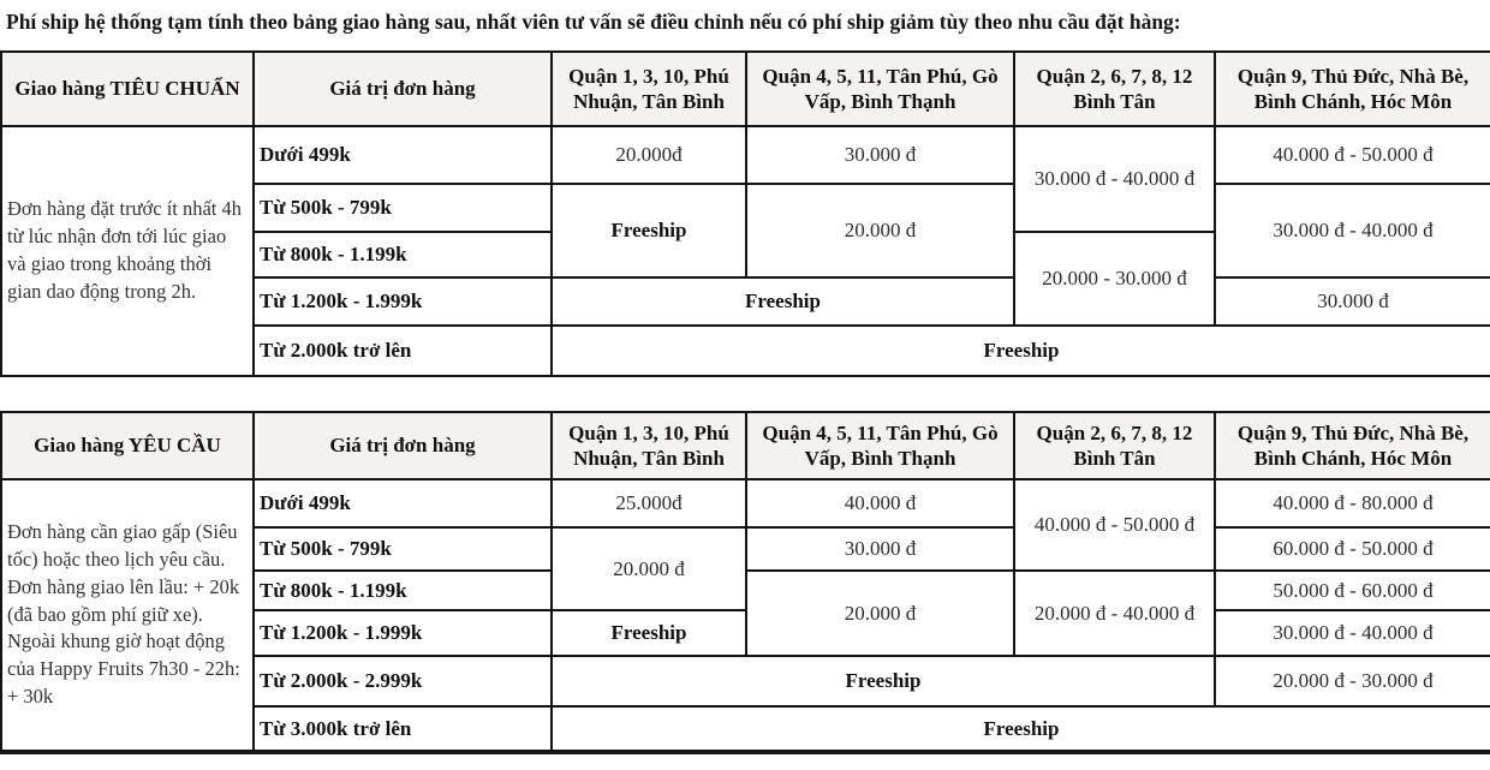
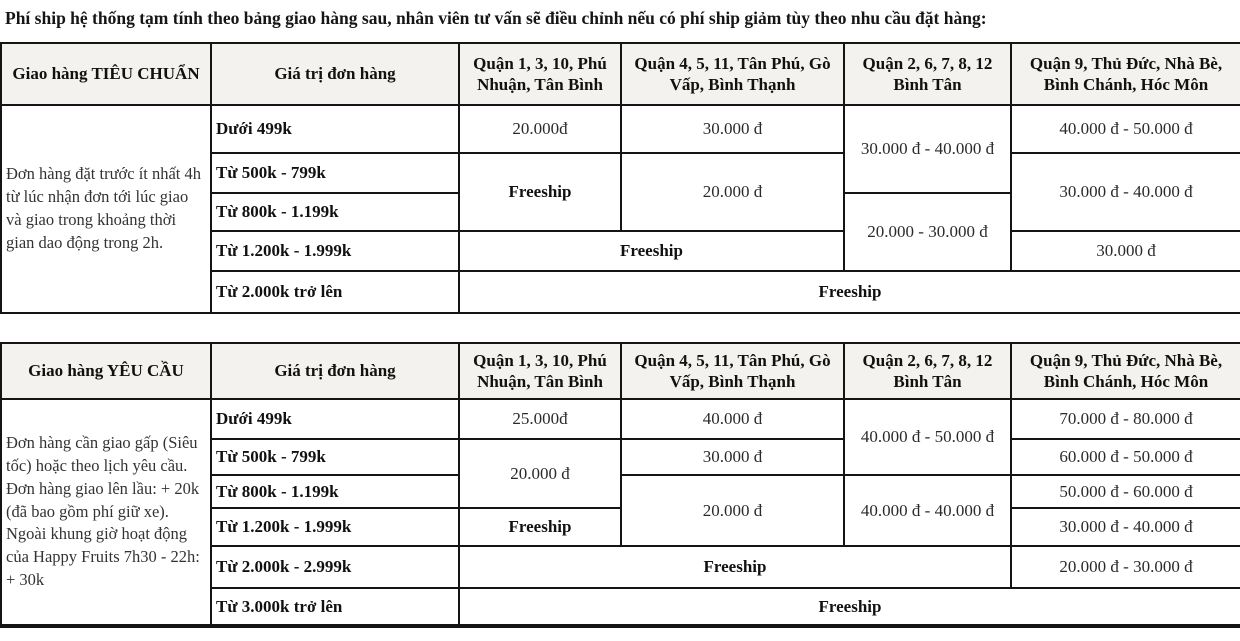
- Phí ship hệ thống tạm tính theo bảng giao hàng sau, nhất viên tư vấn sẽ điều chỉnh nếu có phí ship giảm tùy theo nhu cầu đặt hàng:
+ Phí ship hệ thống tạm tính theo bảng giao hàng sau, nhân viên tư vấn sẽ điều chỉnh nếu có phí ship giảm tùy theo nhu cầu đặt hàng:
  Giao hàng TIÊU CHUẨN	Giá trị đơn hàng	Quận 1, 3, 10, Phú Nhuận, Tân Bình	Quận 4, 5, 11, Tân Phú, Gò Vấp, Bình Thạnh	Quận 2, 6, 7, 8, 12 Bình Tân	Quận 9, Thủ Đức, Nhà Bè, Bình Chánh, Hóc Môn
  Đơn hàng đặt trước ít nhất 4h từ lúc nhận đơn tới lúc giao và giao trong khoảng thời gian dao động trong 2h.	Dưới 499k	20.000đ	30.000 đ	30.000 đ - 40.000 đ	40.000 đ - 50.000 đ
  Từ 500k - 799k	Freeship	20.000 đ	30.000 đ - 40.000 đ
  Từ 800k - 1.199k	20.000 - 30.000 đ
  Từ 1.200k - 1.999k	Freeship	30.000 đ
  Từ 2.000k trở lên	Freeship
  Giao hàng YÊU CẦU	Giá trị đơn hàng	Quận 1, 3, 10, Phú Nhuận, Tân Bình	Quận 4, 5, 11, Tân Phú, Gò Vấp, Bình Thạnh	Quận 2, 6, 7, 8, 12 Bình Tân	Quận 9, Thủ Đức, Nhà Bè, Bình Chánh, Hóc Môn
- Đơn hàng cần giao gấp (Siêu tốc) hoặc theo lịch yêu cầu. Đơn hàng giao lên lầu: + 20k (đã bao gồm phí giữ xe). Ngoài khung giờ hoạt động của Happy Fruits 7h30 - 22h: + 30k	Dưới 499k	25.000đ	40.000 đ	40.000 đ - 50.000 đ	40.000 đ - 80.000 đ
+ Đơn hàng cần giao gấp (Siêu tốc) hoặc theo lịch yêu cầu. Đơn hàng giao lên lầu: + 20k (đã bao gồm phí giữ xe). Ngoài khung giờ hoạt động của Happy Fruits 7h30 - 22h: + 30k	Dưới 499k	25.000đ	40.000 đ	40.000 đ - 50.000 đ	70.000 đ - 80.000 đ
  Từ 500k - 799k	20.000 đ	30.000 đ	60.000 đ - 50.000 đ
- Từ 800k - 1.199k	20.000 đ	20.000 đ - 40.000 đ	50.000 đ - 60.000 đ
+ Từ 800k - 1.199k	20.000 đ	40.000 đ - 40.000 đ	50.000 đ - 60.000 đ
  Từ 1.200k - 1.999k	Freeship	30.000 đ - 40.000 đ
  Từ 2.000k - 2.999k	Freeship	20.000 đ - 30.000 đ
  Từ 3.000k trở lên	Freeship
